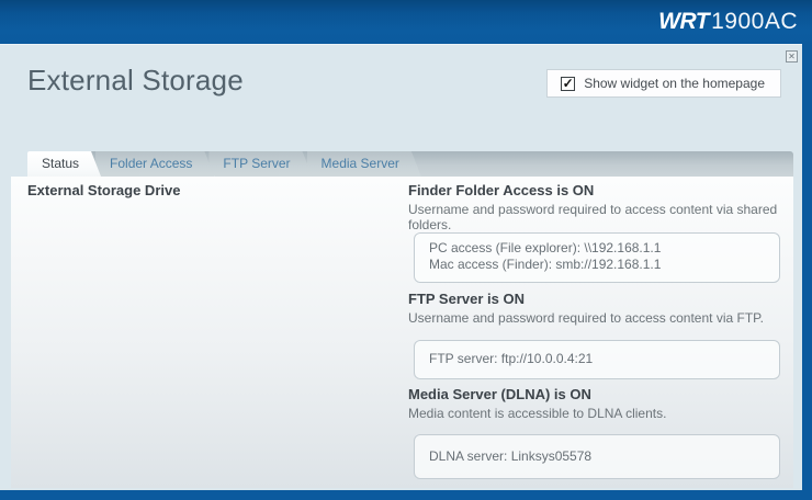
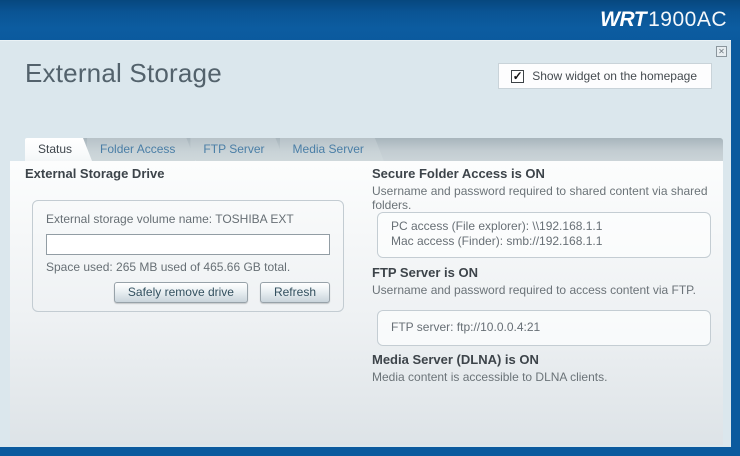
  WRT1900AC
  ✕
  External Storage
  ✓
  Show widget on the homepage
  Status
  Folder Access
  FTP Server
  Media Server
  External Storage Drive
+ External storage volume name: TOSHIBA EXT
+ Space used: 265 MB used of 465.66 GB total.
+ Safely remove drive
+ Refresh
- Finder Folder Access is ON
+ Secure Folder Access is ON
- Username and password required to access content via shared folders.
+ Username and password required to shared content via shared folders.
  PC access (File explorer): \\192.168.1.1
  Mac access (Finder): smb://192.168.1.1
  FTP Server is ON
  Username and password required to access content via FTP.
  FTP server: ftp://10.0.0.4:21
  Media Server (DLNA) is ON
  Media content is accessible to DLNA clients.
- DLNA server: Linksys05578
